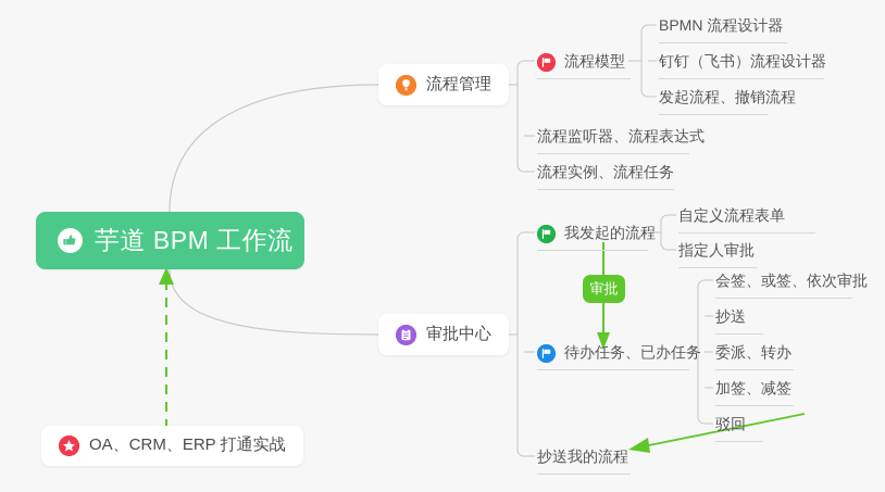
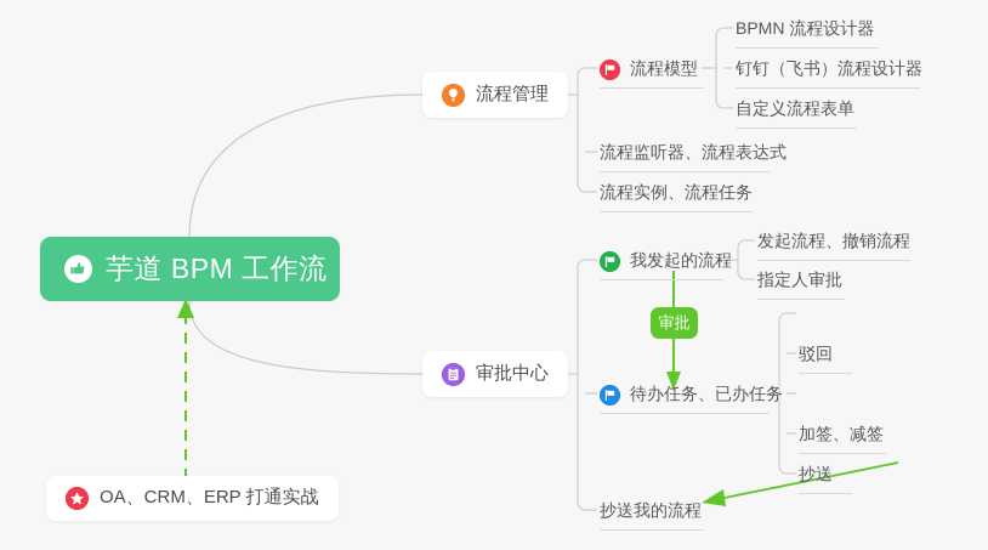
  芋道 BPM 工作流
  流程管理
  流程模型
  BPMN 流程设计器
  钉钉（飞书）流程设计器
- 发起流程、撤销流程
+ 自定义流程表单
  流程监听器、流程表达式
  流程实例、流程任务
  审批中心
  我发起的流程
- 自定义流程表单
+ 发起流程、撤销流程
  指定人审批
  审批
  待办任务、已办任务
- 会签、或签、依次审批
- 抄送
+ 驳回
- 委派、转办
  加签、减签
- 驳回
+ 抄送
  抄送我的流程
  OA、CRM、ERP 打通实战
